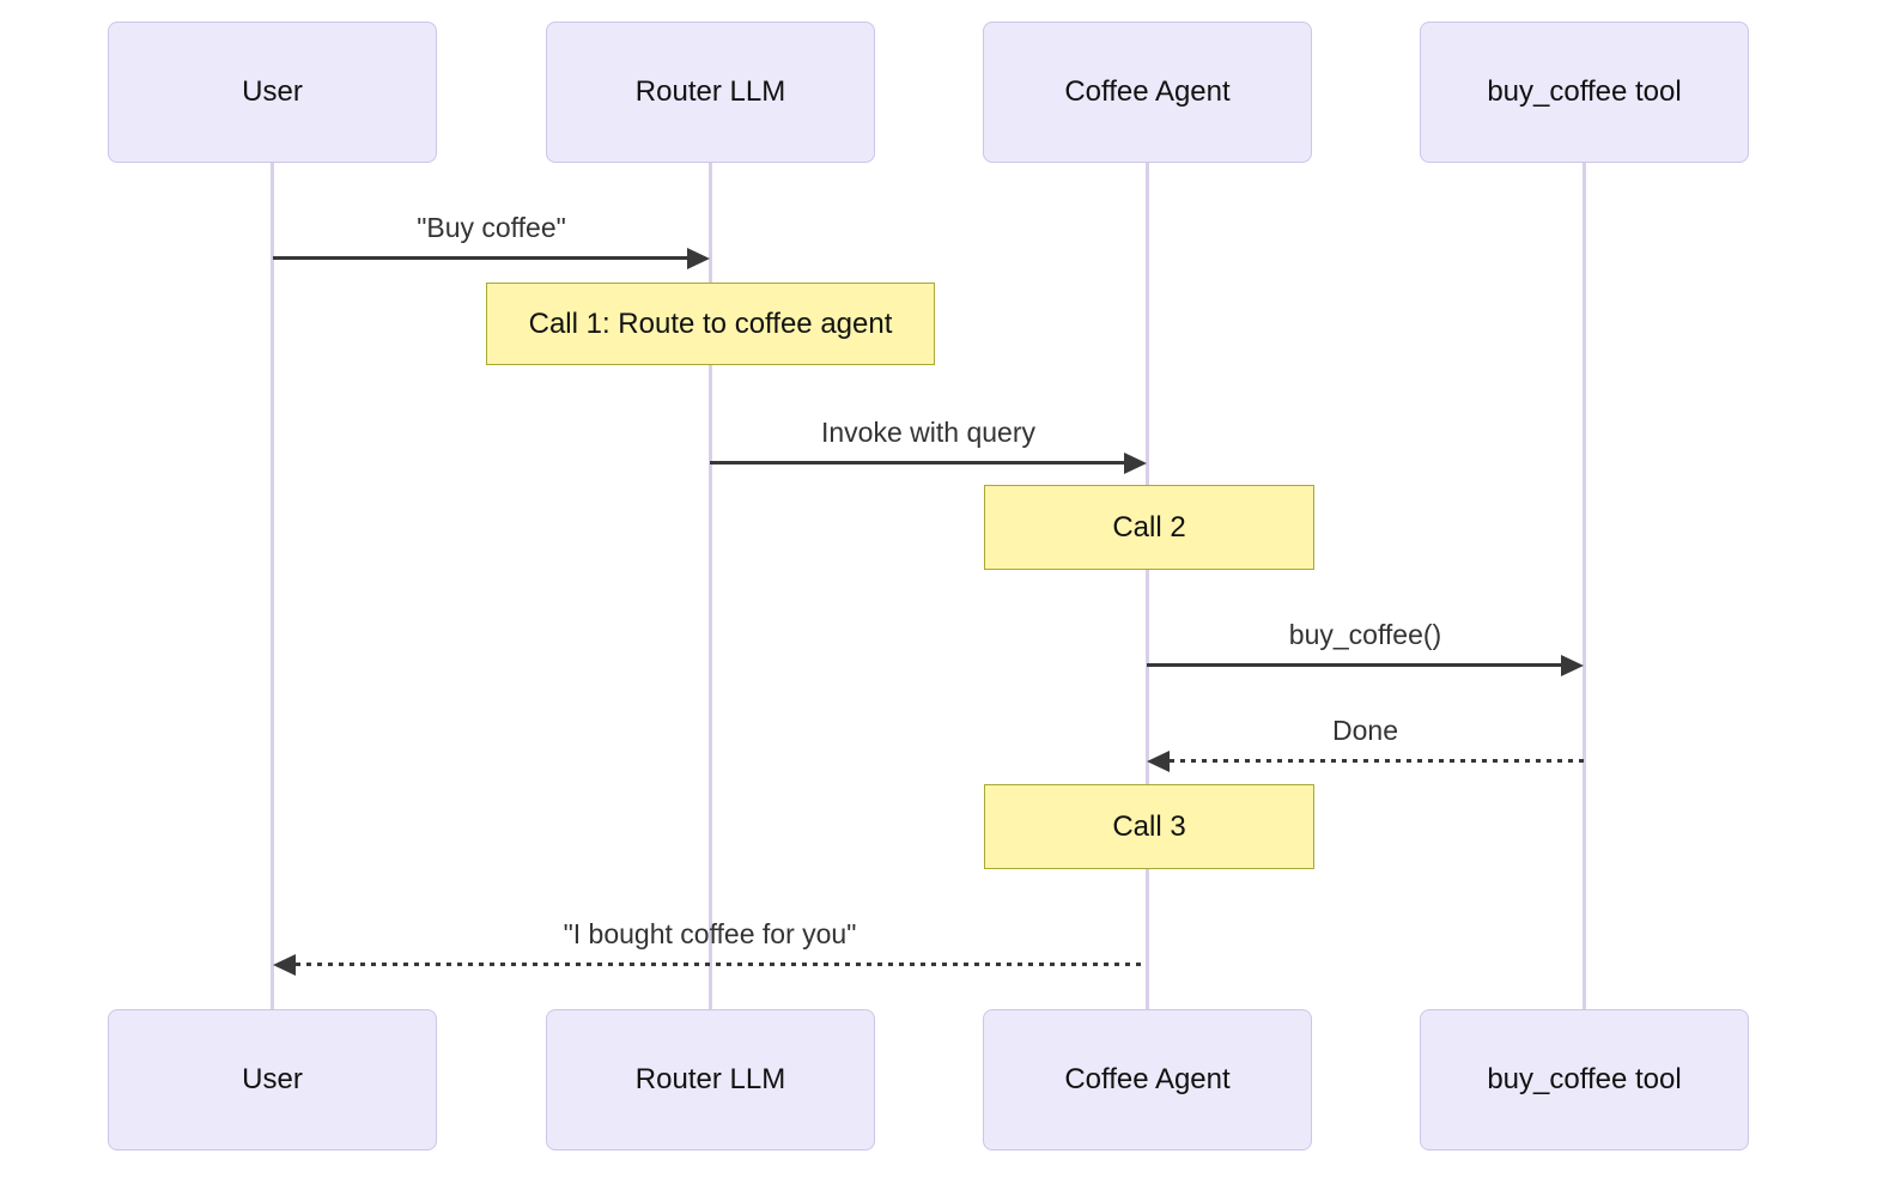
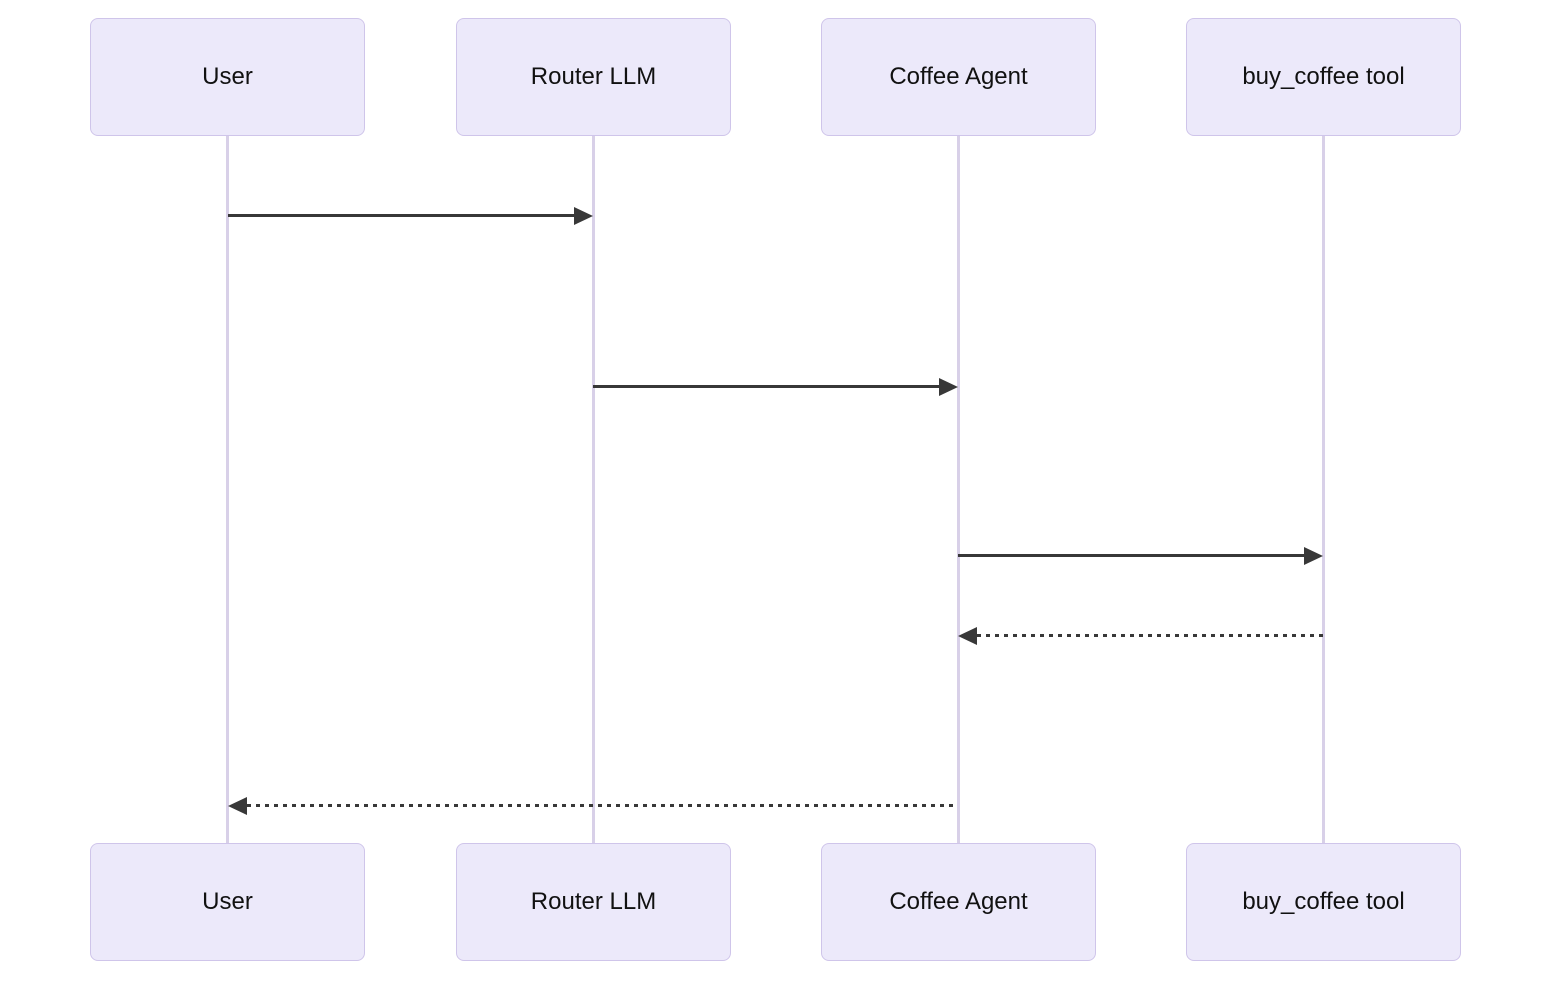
  User
  Router LLM
  Coffee Agent
  buy_coffee tool
- "Buy coffee"
- Call 1: Route to coffee agent
- Invoke with query
- Call 2
- buy_coffee()
- Done
- Call 3
- "I bought coffee for you"
  User
  Router LLM
  Coffee Agent
  buy_coffee tool
